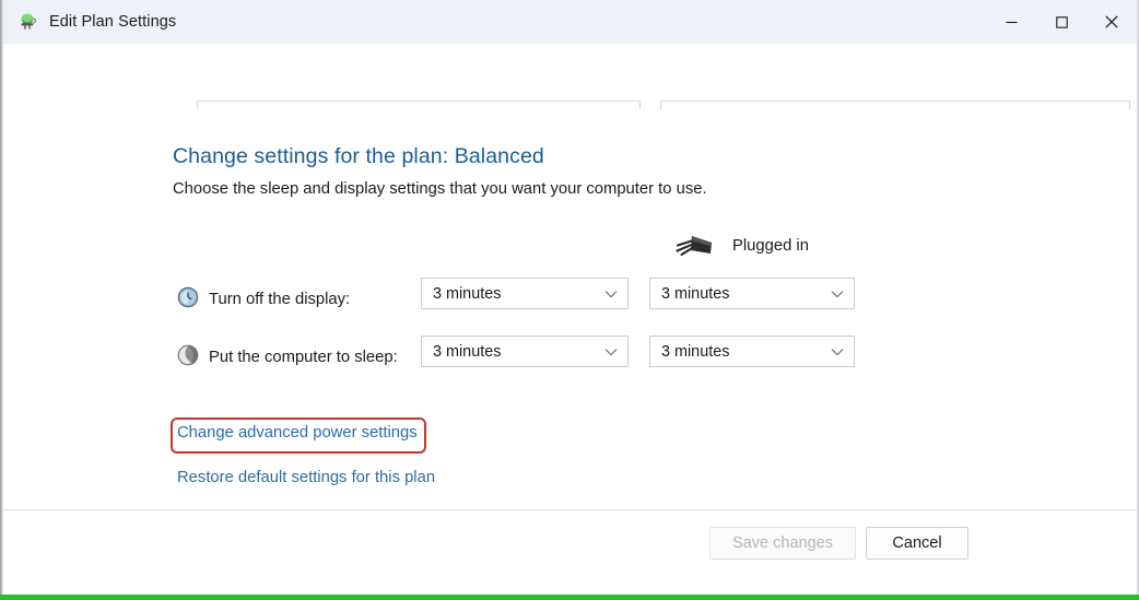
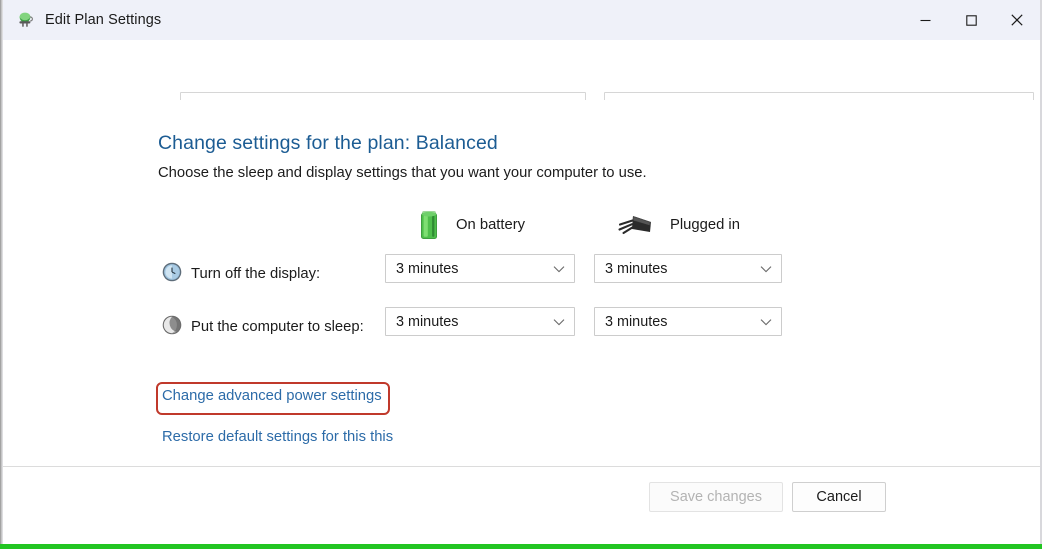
  Edit Plan Settings
  Change settings for the plan: Balanced
  Choose the sleep and display settings that you want your computer to use.
+ On battery
  Plugged in
  Turn off the display:
  3 minutes
  3 minutes
  Put the computer to sleep:
  3 minutes
  3 minutes
  Change advanced power settings
- Restore default settings for this plan
+ Restore default settings for this this
  Save changes
  Cancel
